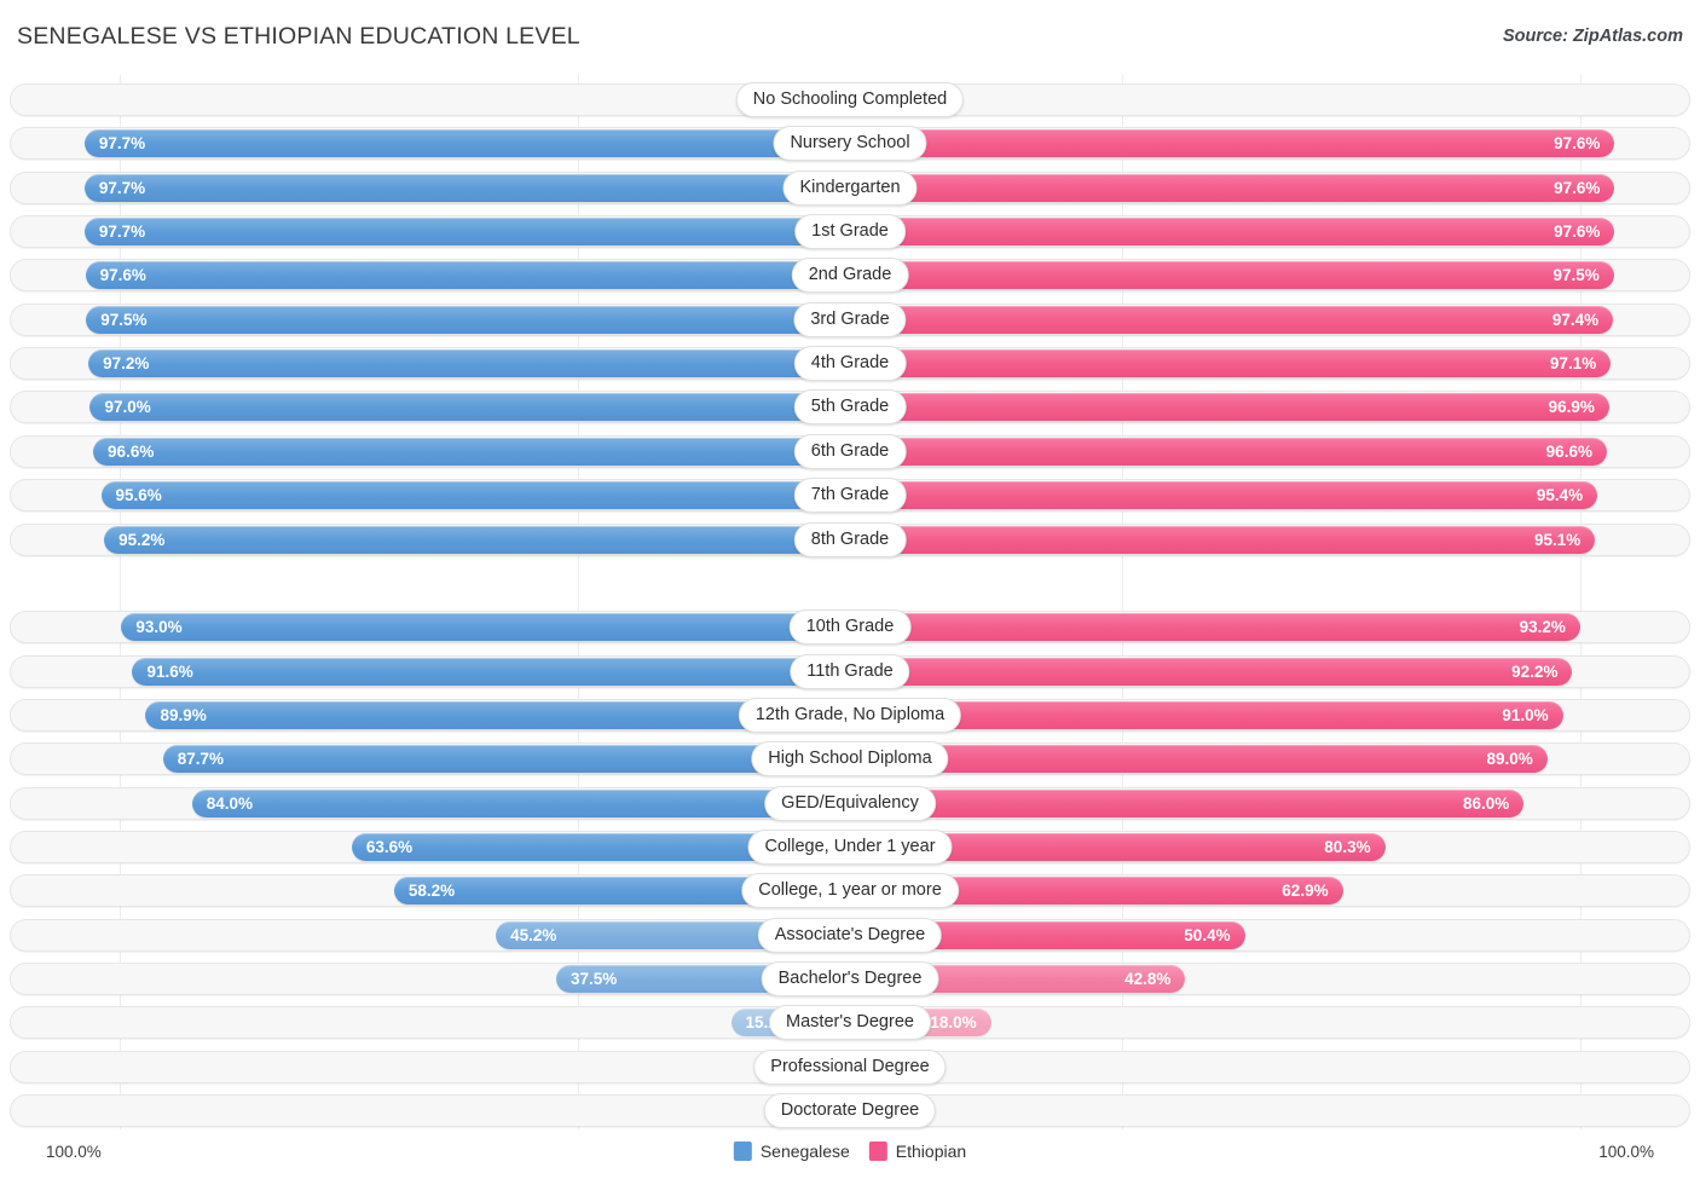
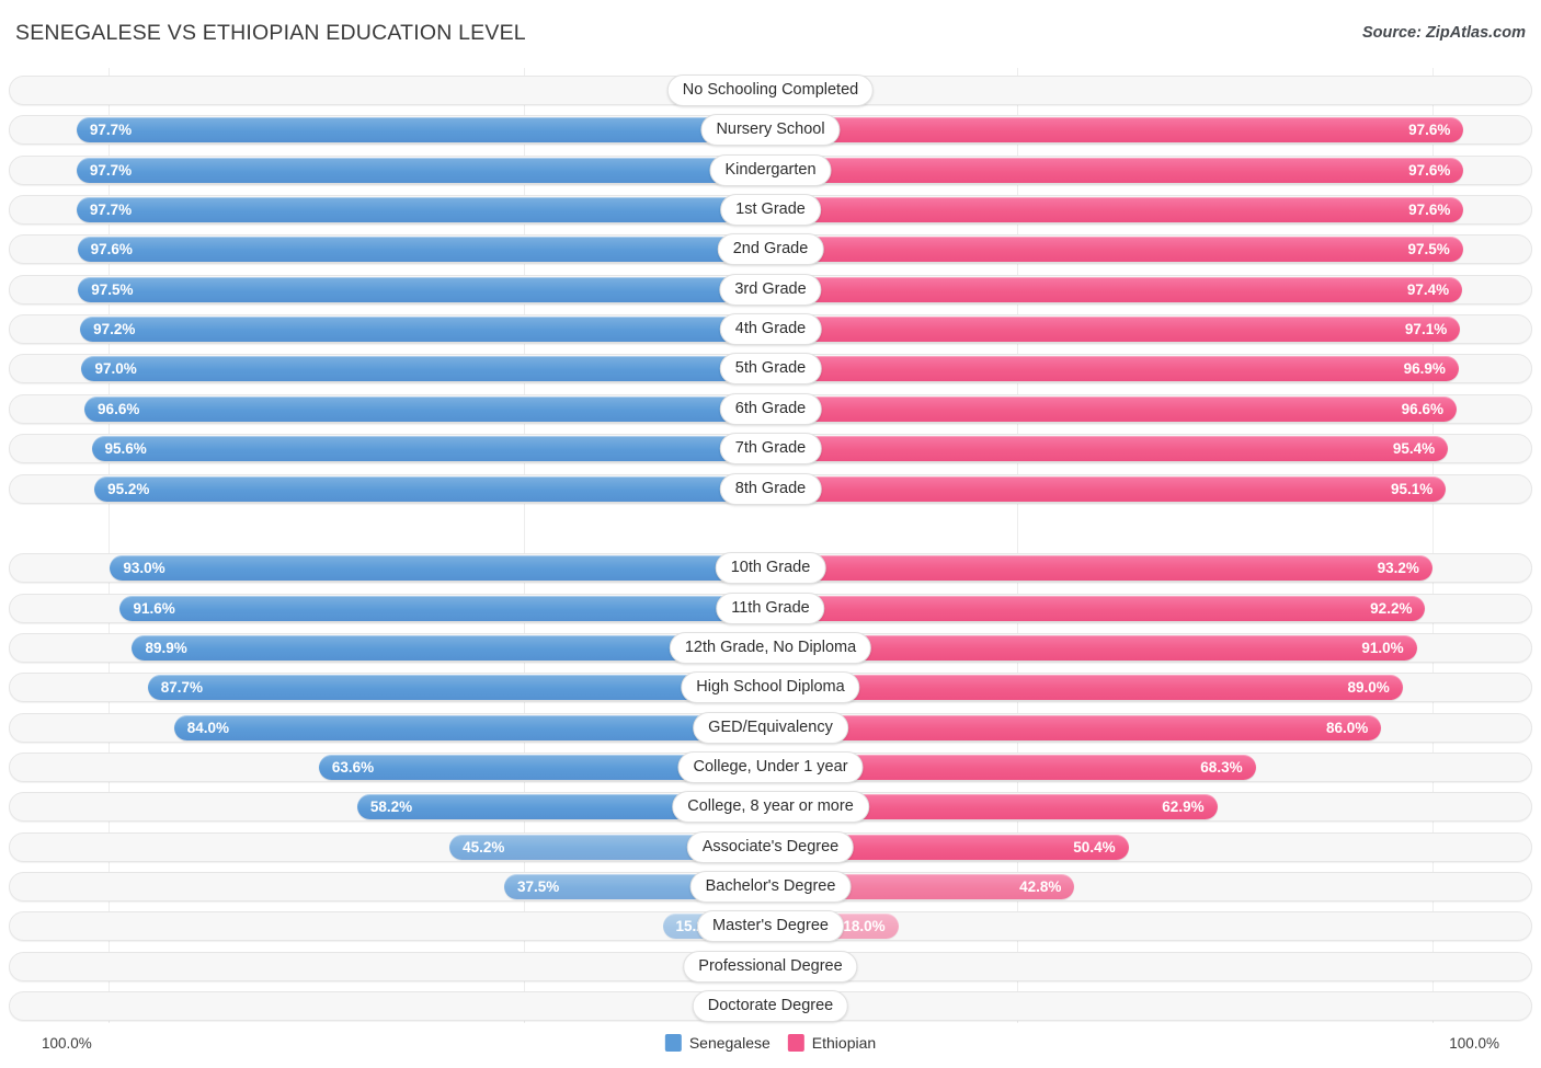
  SENEGALESE VS ETHIOPIAN EDUCATION LEVEL
  Source: ZipAtlas.com
  No Schooling Completed
  97.7%
  97.6%
  Nursery School
  97.7%
  97.6%
  Kindergarten
  97.7%
  97.6%
  1st Grade
  97.6%
  97.5%
  2nd Grade
  97.5%
  97.4%
  3rd Grade
  97.2%
  97.1%
  4th Grade
  97.0%
  96.9%
  5th Grade
  96.6%
  96.6%
  6th Grade
  95.6%
  95.4%
  7th Grade
  95.2%
  95.1%
  8th Grade
  93.0%
  93.2%
  10th Grade
  91.6%
  92.2%
  11th Grade
  89.9%
  91.0%
  12th Grade, No Diploma
  87.7%
  89.0%
  High School Diploma
  84.0%
  86.0%
  GED/Equivalency
  63.6%
- 80.3%
+ 68.3%
  College, Under 1 year
  58.2%
  62.9%
- College, 1 year or more
+ College, 8 year or more
  45.2%
  50.4%
  Associate's Degree
  37.5%
  42.8%
  Bachelor's Degree
  18.0%
  Master's Degree
  Professional Degree
  Doctorate Degree
  100.0%
  Senegalese
  Ethiopian
  100.0%
